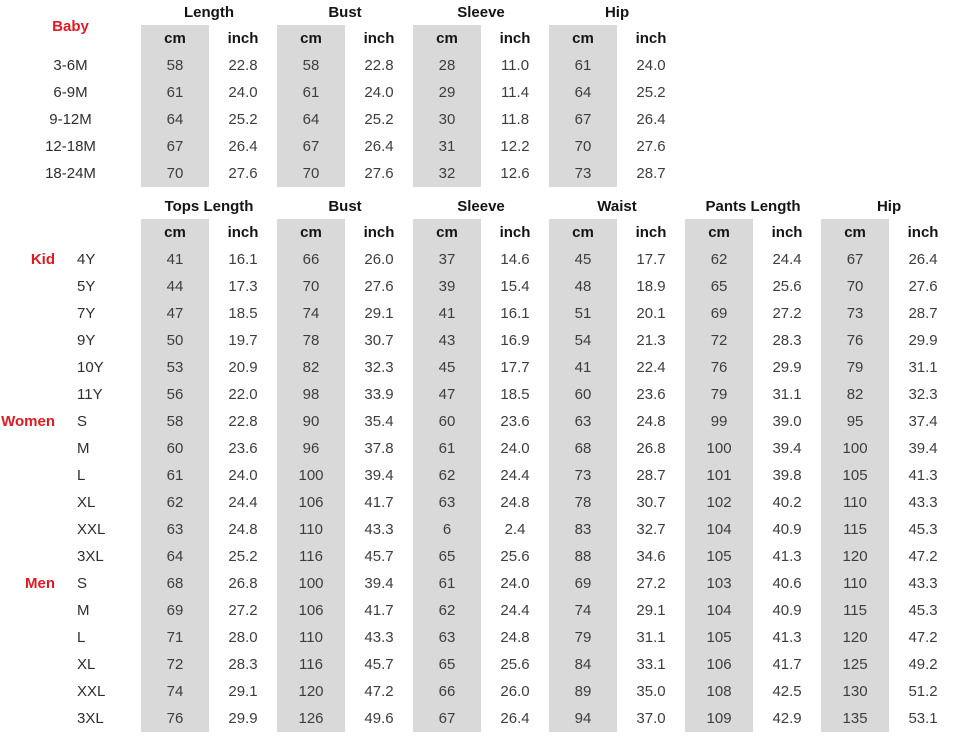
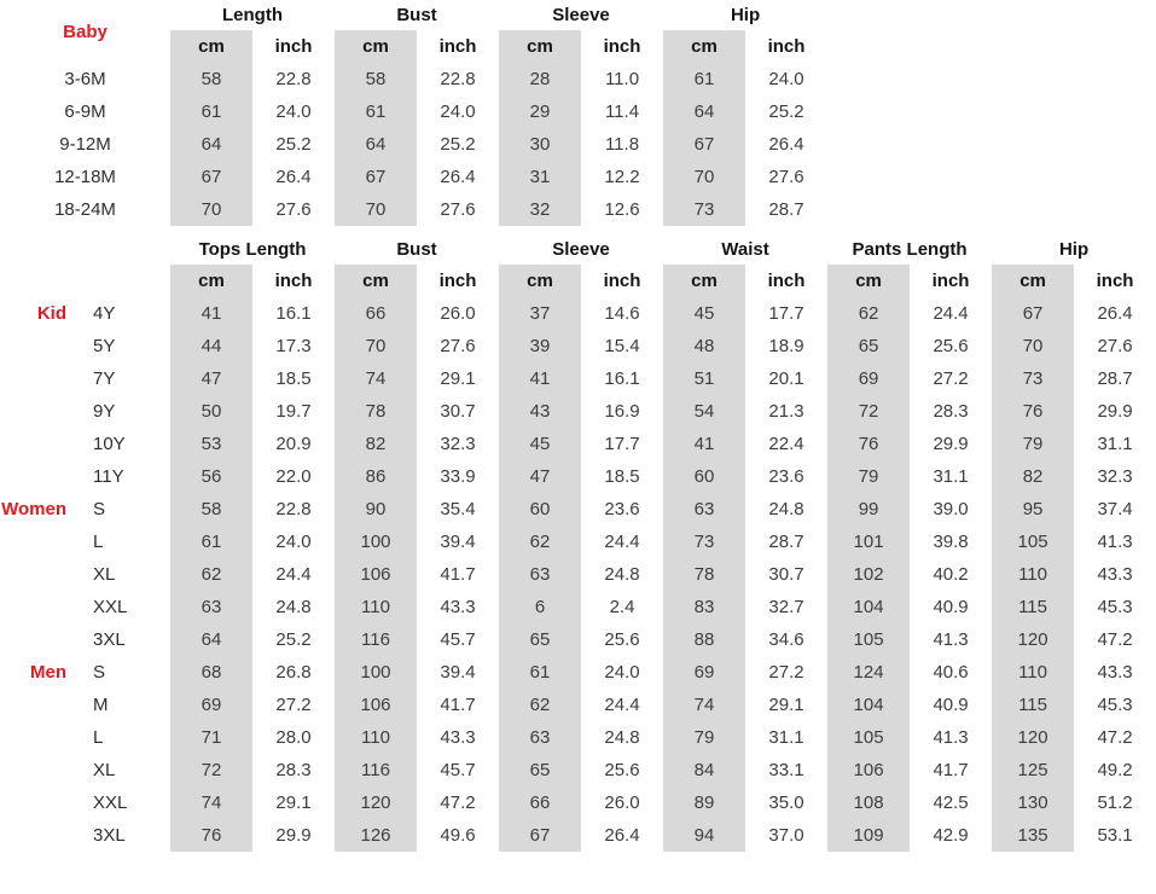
  Baby	Length	Bust	Sleeve	Hip
  cm	inch	cm	inch	cm	inch	cm	inch
  3-6M	58	22.8	58	22.8	28	11.0	61	24.0
  6-9M	61	24.0	61	24.0	29	11.4	64	25.2
  9-12M	64	25.2	64	25.2	30	11.8	67	26.4
  12-18M	67	26.4	67	26.4	31	12.2	70	27.6
  18-24M	70	27.6	70	27.6	32	12.6	73	28.7
  	Tops Length	Bust	Sleeve	Waist	Pants Length	Hip
  	cm	inch	cm	inch	cm	inch	cm	inch	cm	inch	cm	inch
  Kid	4Y	41	16.1	66	26.0	37	14.6	45	17.7	62	24.4	67	26.4
  	5Y	44	17.3	70	27.6	39	15.4	48	18.9	65	25.6	70	27.6
  	7Y	47	18.5	74	29.1	41	16.1	51	20.1	69	27.2	73	28.7
  	9Y	50	19.7	78	30.7	43	16.9	54	21.3	72	28.3	76	29.9
  	10Y	53	20.9	82	32.3	45	17.7	41	22.4	76	29.9	79	31.1
- 	11Y	56	22.0	98	33.9	47	18.5	60	23.6	79	31.1	82	32.3
+ 	11Y	56	22.0	86	33.9	47	18.5	60	23.6	79	31.1	82	32.3
  Women	S	58	22.8	90	35.4	60	23.6	63	24.8	99	39.0	95	37.4
- 	M	60	23.6	96	37.8	61	24.0	68	26.8	100	39.4	100	39.4
  	L	61	24.0	100	39.4	62	24.4	73	28.7	101	39.8	105	41.3
  	XL	62	24.4	106	41.7	63	24.8	78	30.7	102	40.2	110	43.3
  	XXL	63	24.8	110	43.3	6	2.4	83	32.7	104	40.9	115	45.3
  	3XL	64	25.2	116	45.7	65	25.6	88	34.6	105	41.3	120	47.2
- Men	S	68	26.8	100	39.4	61	24.0	69	27.2	103	40.6	110	43.3
+ Men	S	68	26.8	100	39.4	61	24.0	69	27.2	124	40.6	110	43.3
  	M	69	27.2	106	41.7	62	24.4	74	29.1	104	40.9	115	45.3
  	L	71	28.0	110	43.3	63	24.8	79	31.1	105	41.3	120	47.2
  	XL	72	28.3	116	45.7	65	25.6	84	33.1	106	41.7	125	49.2
  	XXL	74	29.1	120	47.2	66	26.0	89	35.0	108	42.5	130	51.2
  	3XL	76	29.9	126	49.6	67	26.4	94	37.0	109	42.9	135	53.1
